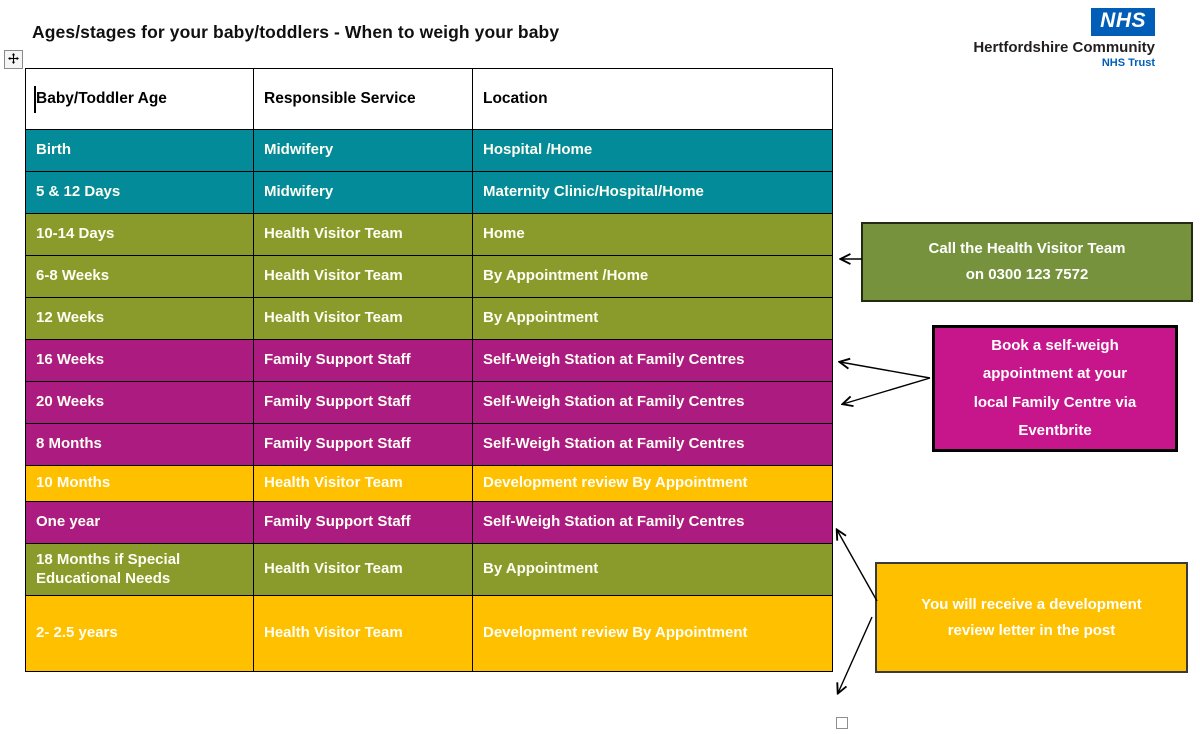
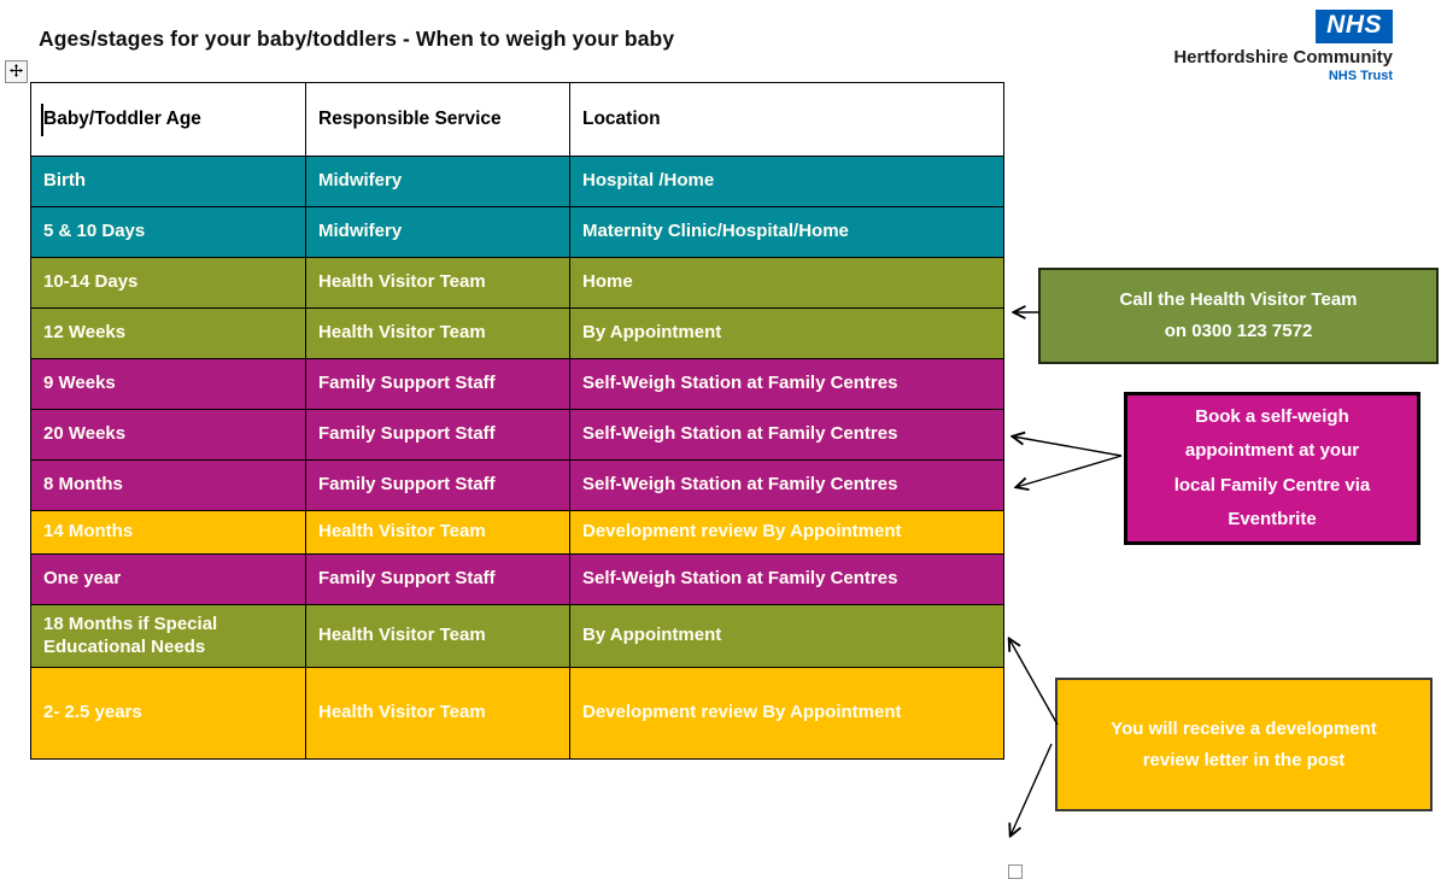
  Ages/stages for your baby/toddlers - When to weigh your baby
  NHS
  Hertfordshire Community
  NHS Trust
  Baby/Toddler Age	Responsible Service	Location
  Birth	Midwifery	Hospital /Home
- 5 & 12 Days	Midwifery	Maternity Clinic/Hospital/Home
+ 5 & 10 Days	Midwifery	Maternity Clinic/Hospital/Home
  10-14 Days	Health Visitor Team	Home
- 6-8 Weeks	Health Visitor Team	By Appointment /Home
  12 Weeks	Health Visitor Team	By Appointment
- 16 Weeks	Family Support Staff	Self-Weigh Station at Family Centres
+ 9 Weeks	Family Support Staff	Self-Weigh Station at Family Centres
  20 Weeks	Family Support Staff	Self-Weigh Station at Family Centres
  8 Months	Family Support Staff	Self-Weigh Station at Family Centres
- 10 Months	Health Visitor Team	Development review By Appointment
+ 14 Months	Health Visitor Team	Development review By Appointment
  One year	Family Support Staff	Self-Weigh Station at Family Centres
  18 Months if Special Educational Needs	Health Visitor Team	By Appointment
  2- 2.5 years	Health Visitor Team	Development review By Appointment
  Call the Health Visitor Team
  on 0300 123 7572
  Book a self-weigh
  appointment at your
  local Family Centre via
  Eventbrite
  You will receive a development
  review letter in the post
